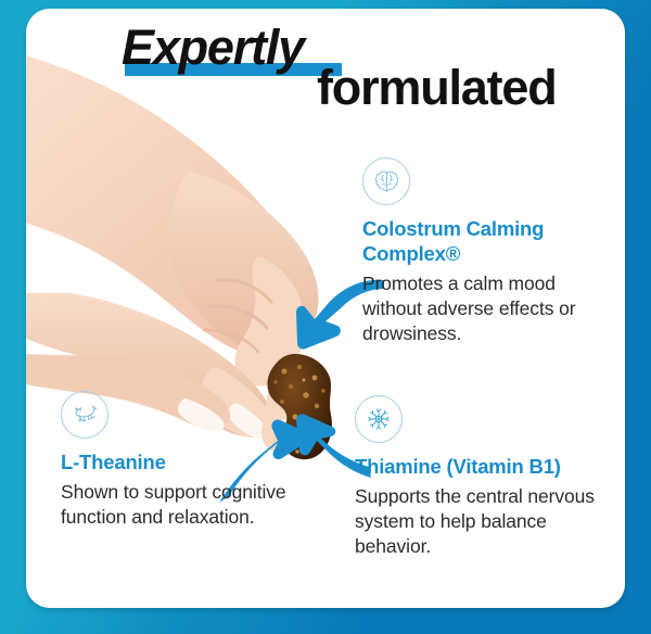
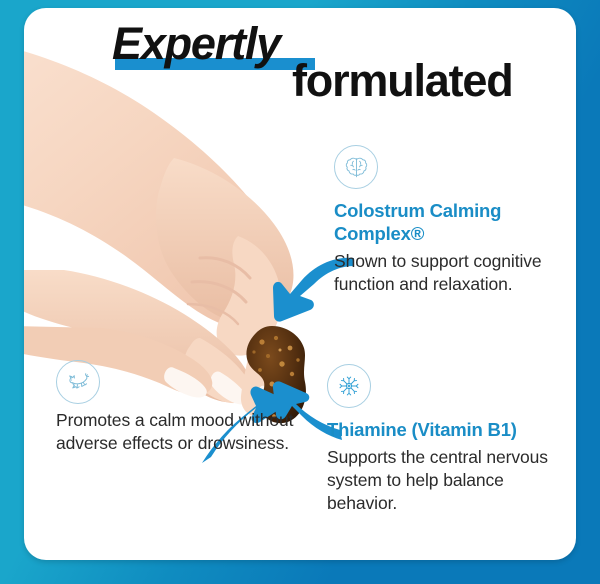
  Expertly
  formulated
  Colostrum Calming Complex®
- Promotes a calm mood without adverse effects or drowsiness.
+ Shown to support cognitive function and relaxation.
- L-Theanine
- Shown to support cognitive function and relaxation.
+ Promotes a calm mood without adverse effects or drowsiness.
  Thiamine (Vitamin B1)
  Supports the central nervous system to help balance behavior.
